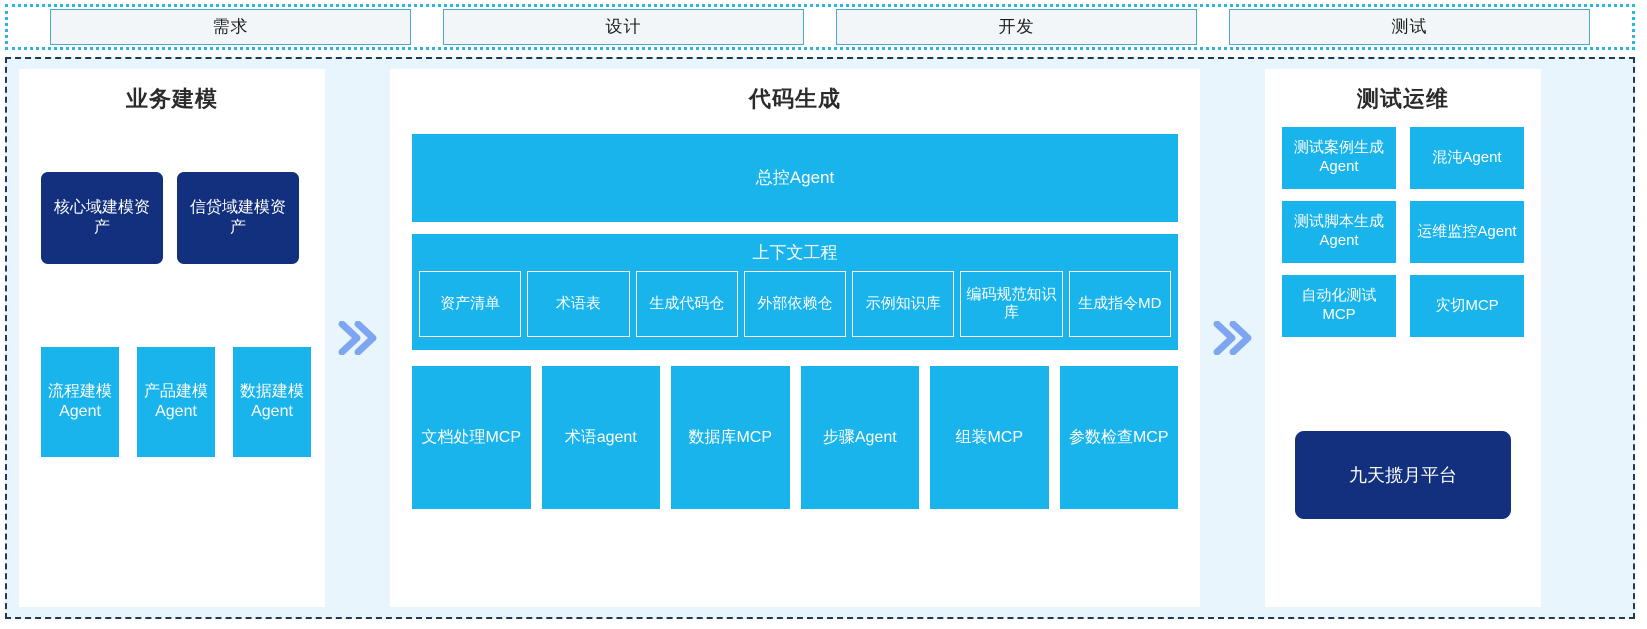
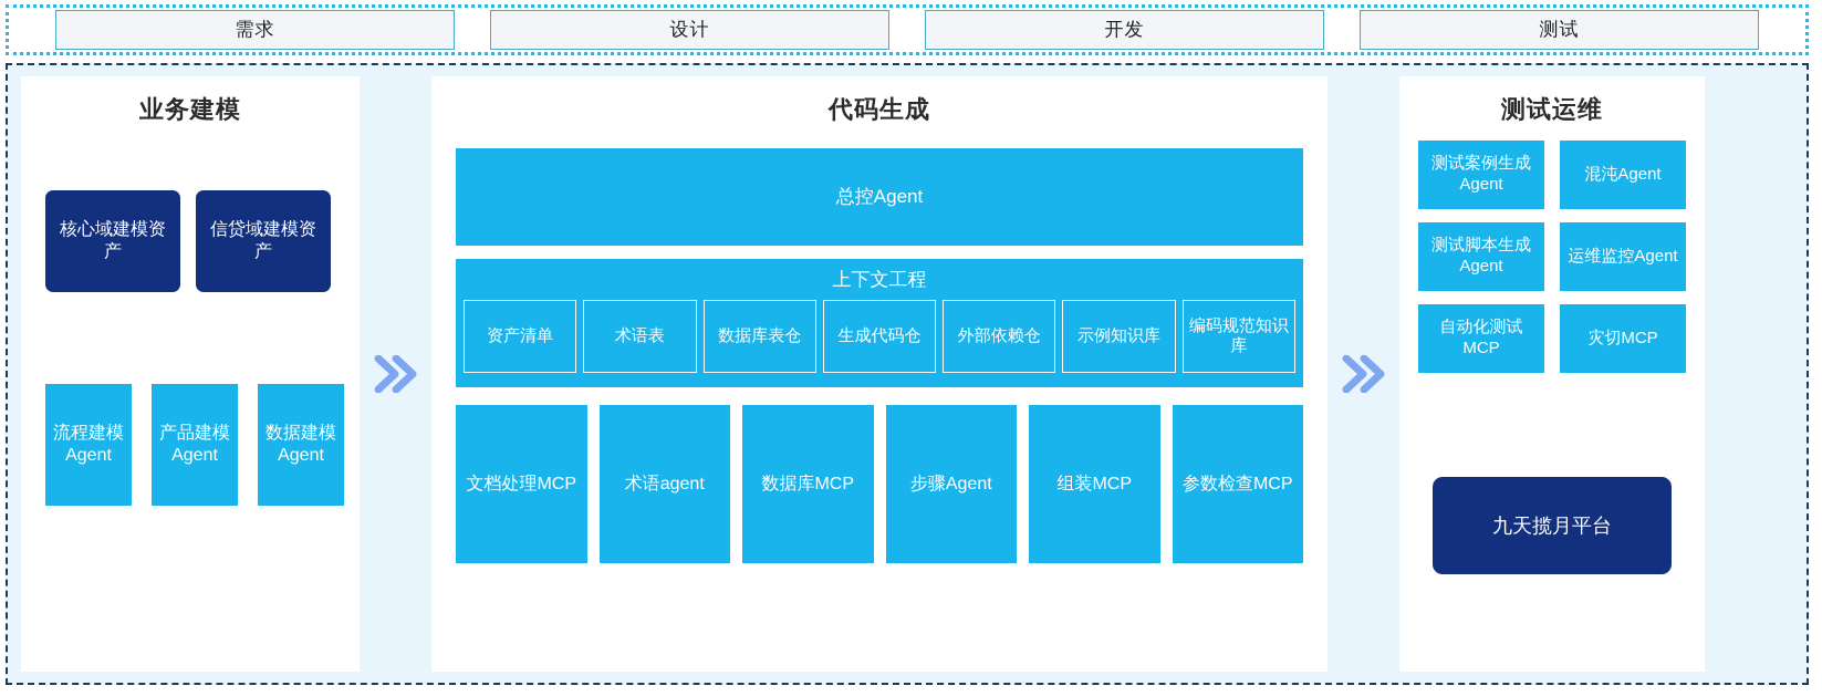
  需求
  设计
  开发
  测试
  业务建模
  核心域建模资产
  信贷域建模资产
  流程建模Agent
  产品建模Agent
  数据建模Agent
  代码生成
  总控Agent
  上下文工程
  资产清单
  术语表
+ 数据库表仓
  生成代码仓
  外部依赖仓
  示例知识库
  编码规范知识库
- 生成指令MD
  文档处理MCP
  术语agent
  数据库MCP
  步骤Agent
  组装MCP
  参数检查MCP
  测试运维
  测试案例生成Agent
  混沌Agent
  测试脚本生成Agent
  运维监控Agent
  自动化测试MCP
  灾切MCP
  九天揽月平台
